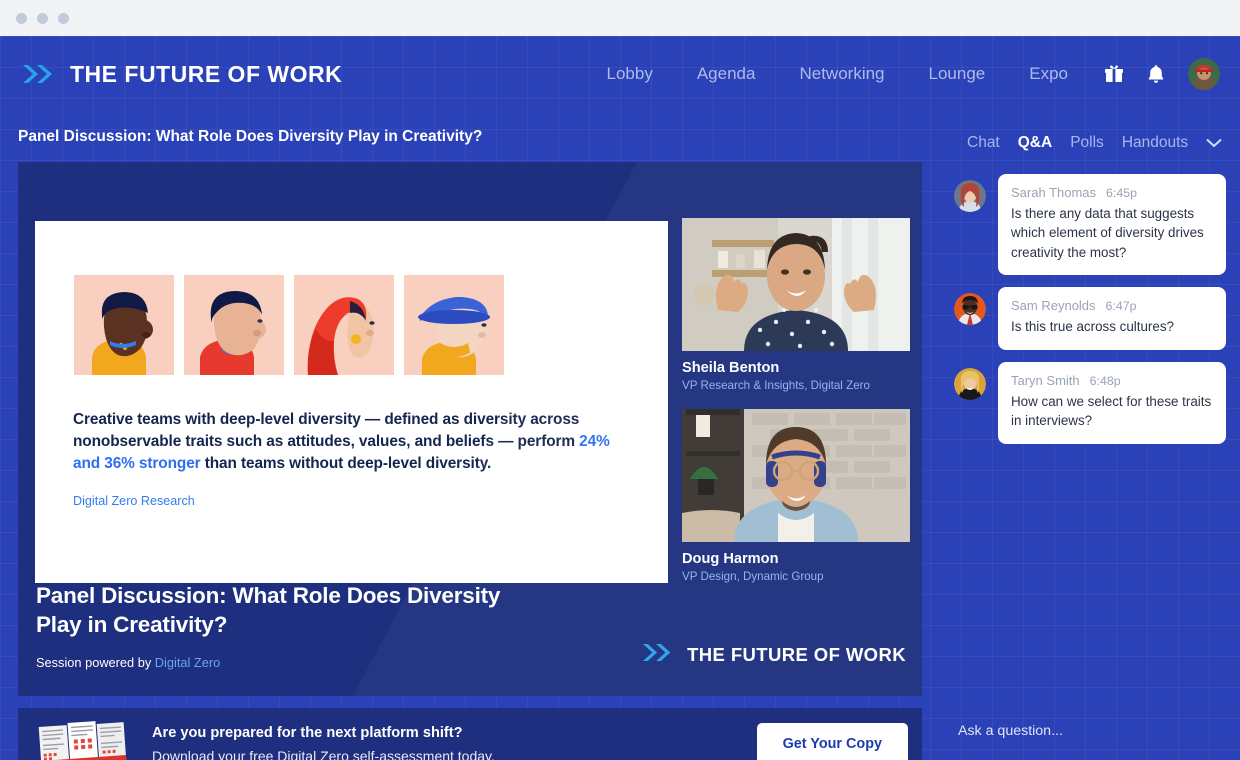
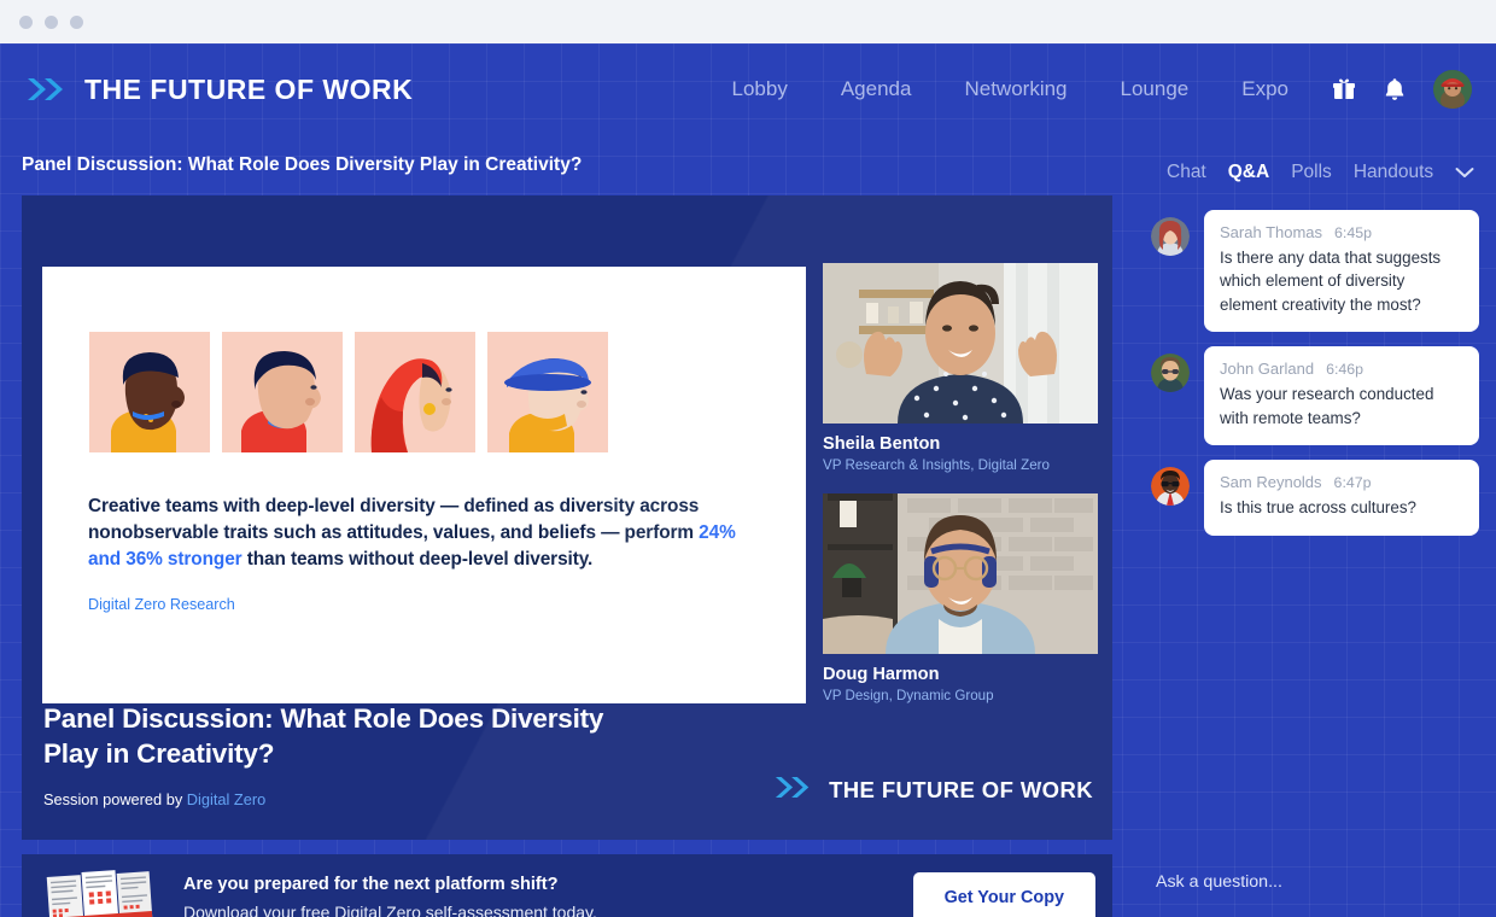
  THE FUTURE OF WORK
  Lobby
  Agenda
  Networking
  Lounge
  Expo
  Panel Discussion: What Role Does Diversity Play in Creativity?
  Are you prepared for the next platform shift?
  Download your free Digital Zero self-assessment today.
  Get Your Copy
  Chat
  Q&A
  Polls
  Handouts
  Sarah Thomas
  6:45p
- Is there any data that suggests which element of diversity drives creativity the most?
+ Is there any data that suggests which element of diversity element creativity the most?
+ John Garland
+ 6:46p
+ Was your research conducted with remote teams?
  Sam Reynolds
  6:47p
  Is this true across cultures?
- Taryn Smith
- 6:48p
- How can we select for these traits in interviews?
  Ask a question...
